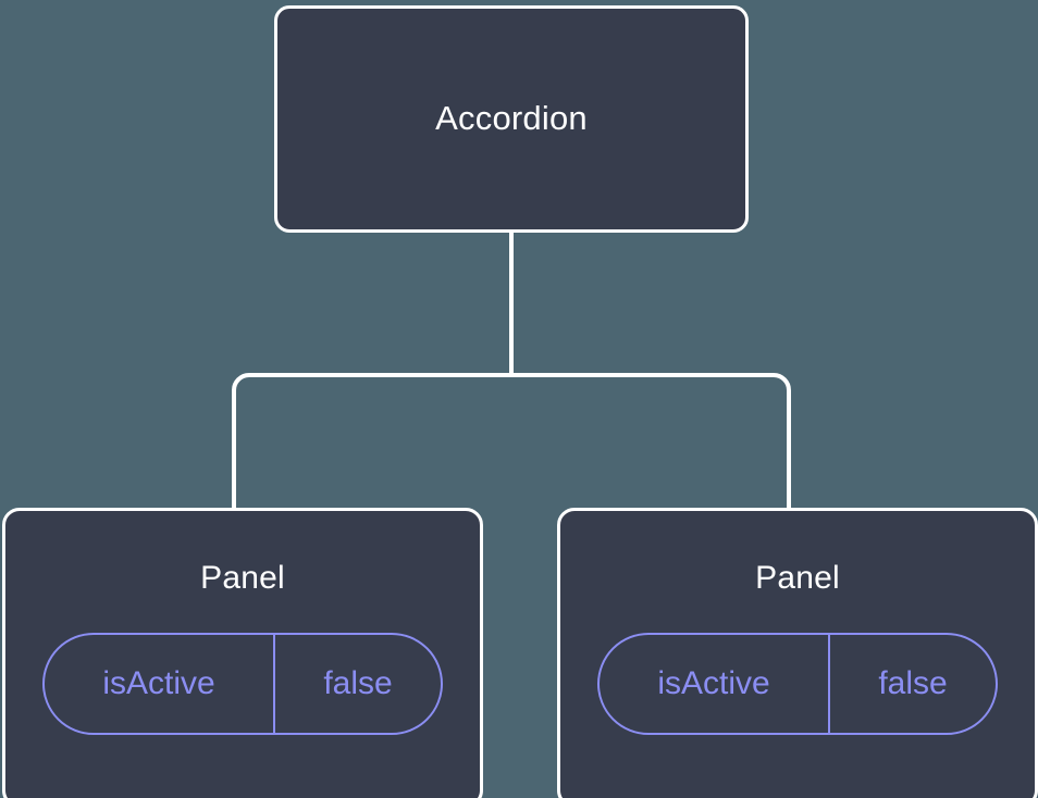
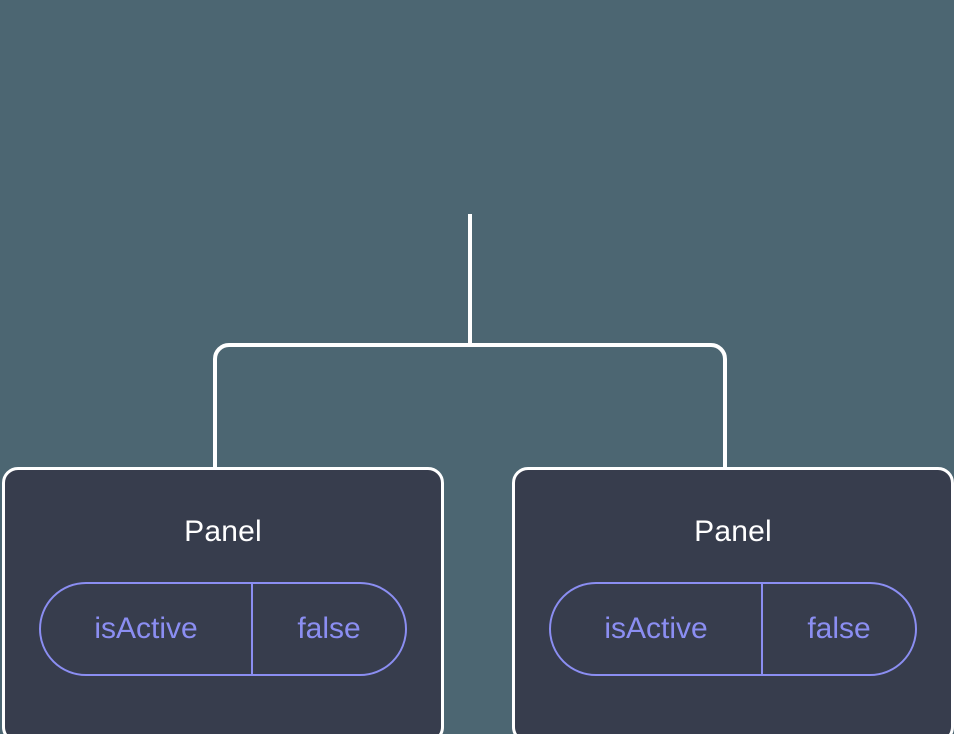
- Accordion
  Panel
  isActive
  false
  Panel
  isActive
  false
